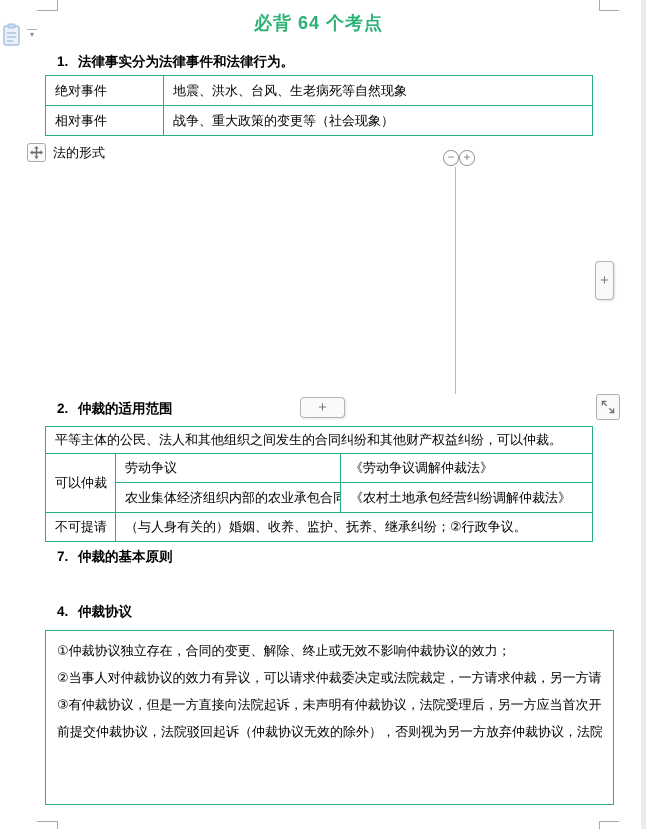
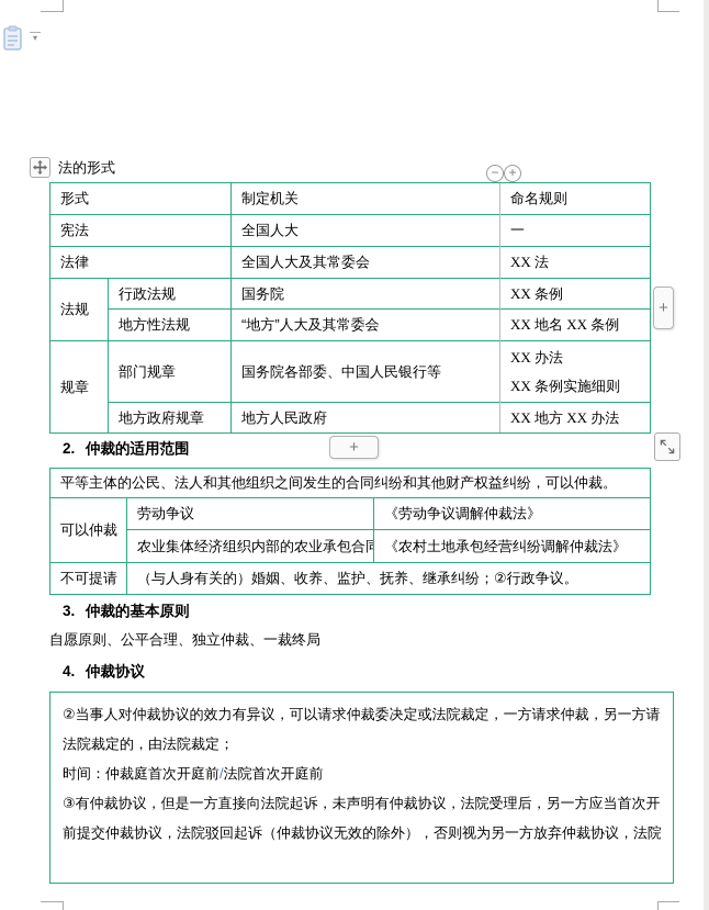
  ▾
- 必背 64 个考点
- 1. 法律事实分为法律事件和法律行为。
- 绝对事件	地震、洪水、台风、生老病死等自然现象
- 相对事件	战争、重大政策的变更等（社会现象）
  法的形式
  −
  +
+ 形式	制定机关	命名规则
+ 宪法	全国人大	一
+ 法律	全国人大及其常委会	XX 法
+ 法规	行政法规	国务院	XX 条例
+ 地方性法规	“地方”人大及其常委会	XX 地名 XX 条例
+ 规章	部门规章	国务院各部委、中国人民银行等	XX 办法 XX 条例实施细则
+ 地方政府规章	地方人民政府	XX 地方 XX 办法
  +
  +
  2. 仲裁的适用范围
  平等主体的公民、法人和其他组织之间发生的合同纠纷和其他财产权益纠纷，可以仲裁。
  可以仲裁	劳动争议	《劳动争议调解仲裁法》
  农业集体经济组织内部的农业承包合同	《农村土地承包经营纠纷调解仲裁法》
  不可提请	（与人身有关的）婚姻、收养、监护、抚养、继承纠纷；②行政争议。
- 7. 仲裁的基本原则
+ 3. 仲裁的基本原则
+ 自愿原则、公平合理、独立仲裁、一裁终局
  4. 仲裁协议
- ①仲裁协议独立存在，合同的变更、解除、终止或无效不影响仲裁协议的效力；
  ②当事人对仲裁协议的效力有异议，可以请求仲裁委决定或法院裁定，一方请求仲裁，另一方请
+ 法院裁定的，由法院裁定；
+ 时间：仲裁庭首次开庭前/法院首次开庭前
  ③有仲裁协议，但是一方直接向法院起诉，未声明有仲裁协议，法院受理后，另一方应当首次开
  前提交仲裁协议，法院驳回起诉（仲裁协议无效的除外），否则视为另一方放弃仲裁协议，法院
